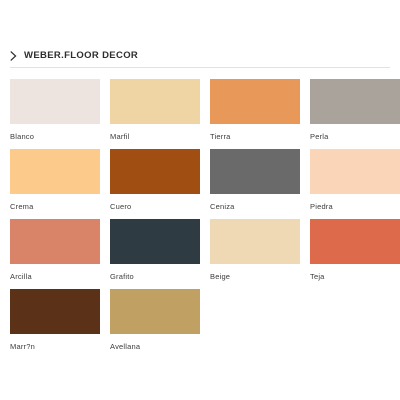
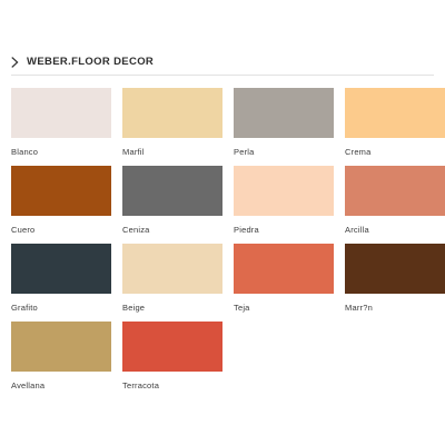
  WEBER.FLOOR DECOR
  Blanco
  Marfil
- Tierra
  Perla
  Crema
  Cuero
  Ceniza
  Piedra
  Arcilla
  Grafito
  Beige
  Teja
  Marr?n
  Avellana
+ Terracota
